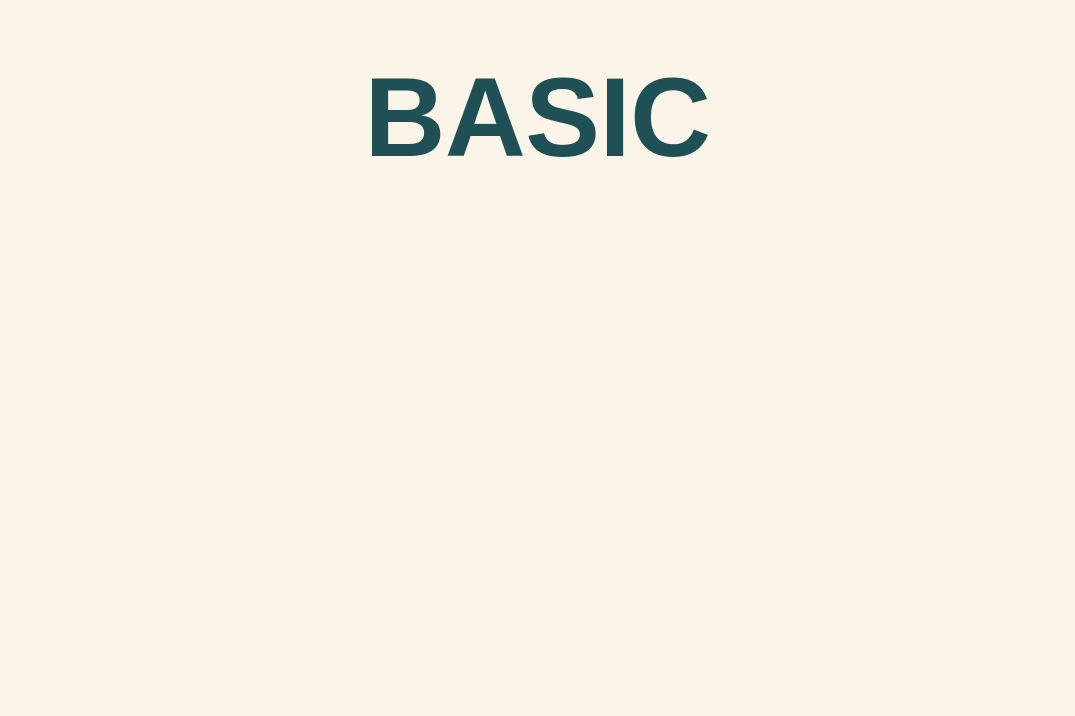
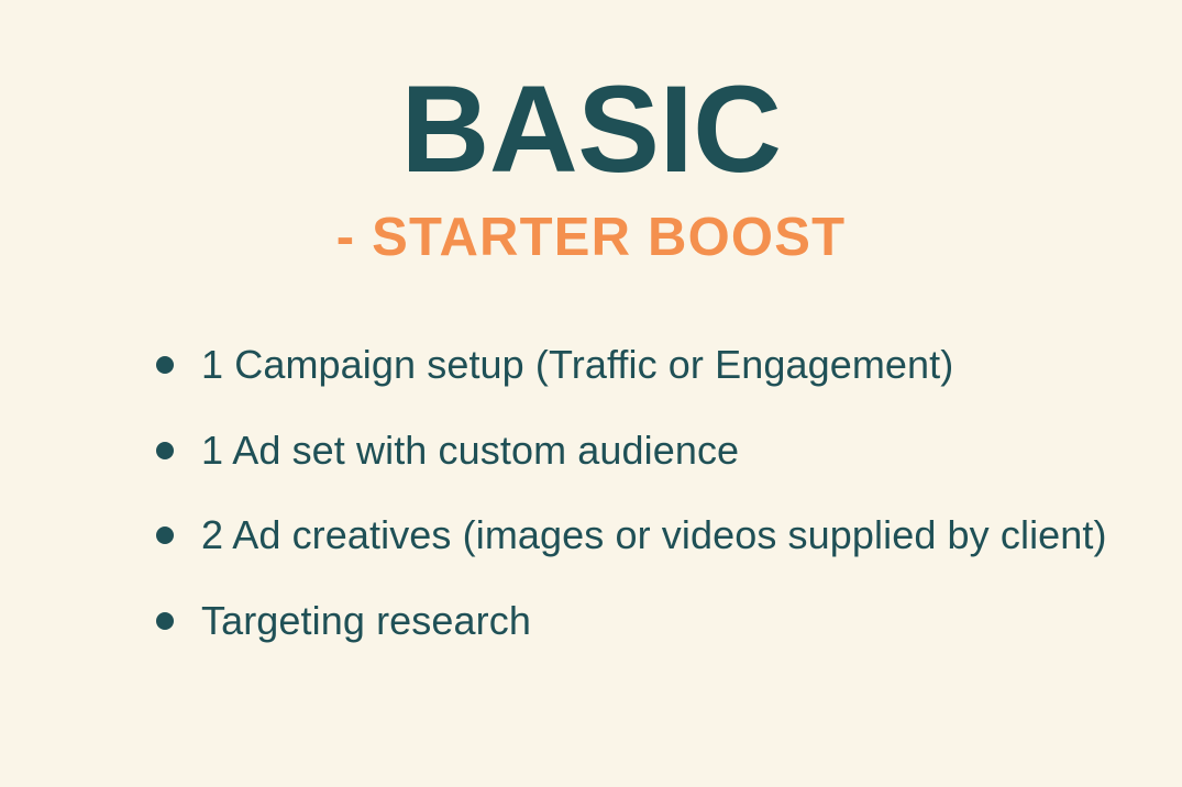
  BASIC
+ - STARTER BOOST
+ 1 Campaign setup (Traffic or Engagement)
+ 1 Ad set with custom audience
+ 2 Ad creatives (images or videos supplied by client)
+ Targeting research
